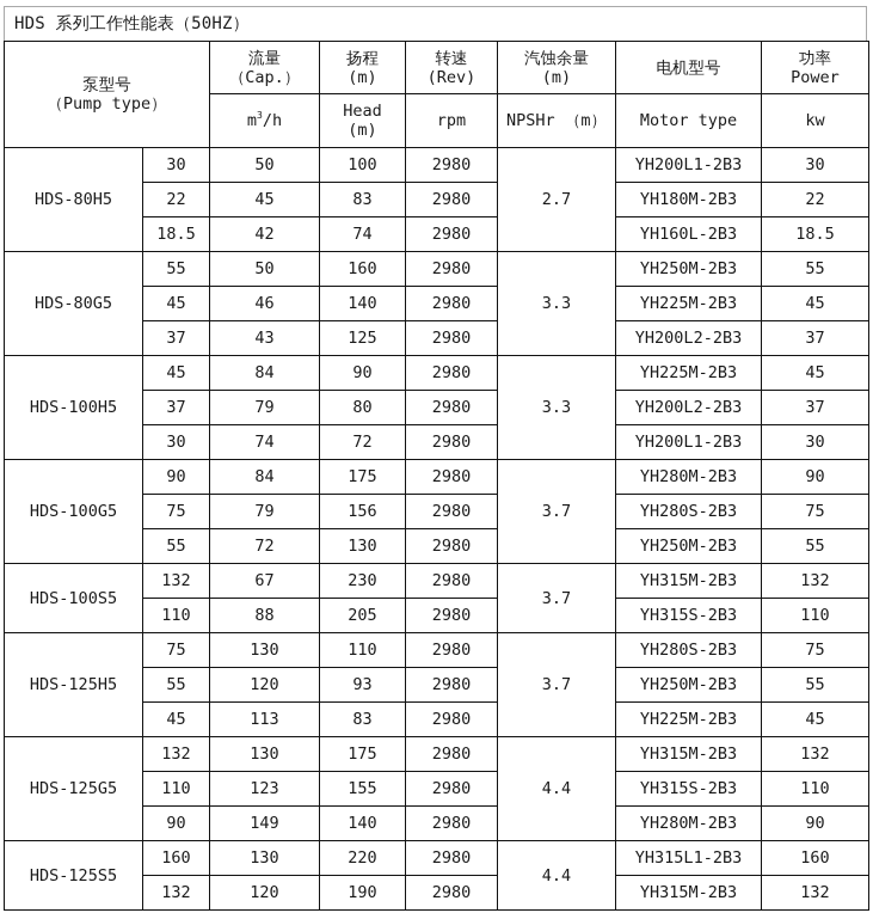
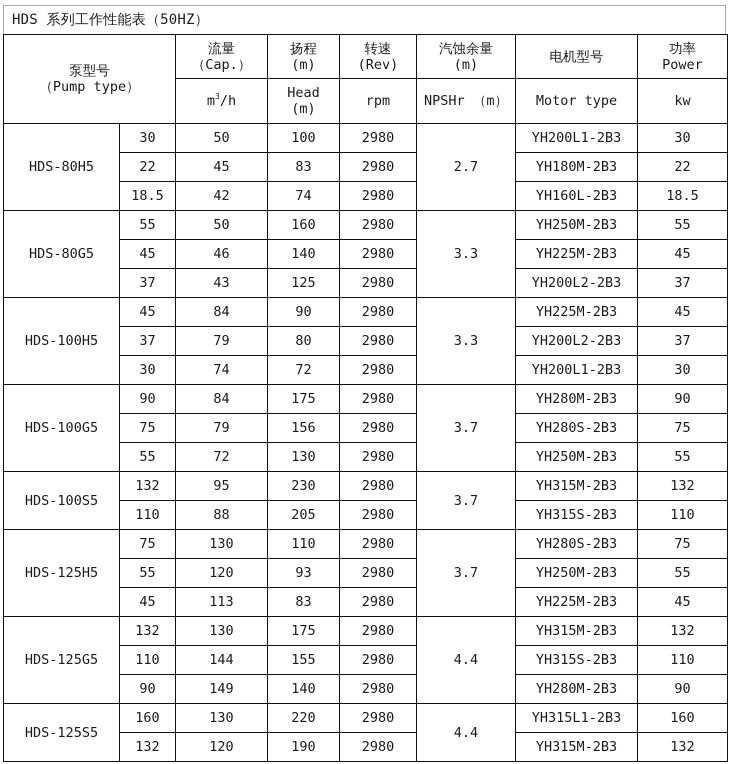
  HDS 系列工作性能表（50HZ）
  泵型号 （Pump type）	流量 （Cap.）	扬程 (m)	转速 (Rev)	汽蚀余量 (m)	电机型号	功率 Power
  m3/h	Head (m)	rpm	NPSHr （m）	Motor type	kw
  HDS-80H5	30	50	100	2980	2.7	YH200L1-2B3	30
  22	45	83	2980	YH180M-2B3	22
  18.5	42	74	2980	YH160L-2B3	18.5
  HDS-80G5	55	50	160	2980	3.3	YH250M-2B3	55
  45	46	140	2980	YH225M-2B3	45
  37	43	125	2980	YH200L2-2B3	37
  HDS-100H5	45	84	90	2980	3.3	YH225M-2B3	45
  37	79	80	2980	YH200L2-2B3	37
  30	74	72	2980	YH200L1-2B3	30
  HDS-100G5	90	84	175	2980	3.7	YH280M-2B3	90
  75	79	156	2980	YH280S-2B3	75
  55	72	130	2980	YH250M-2B3	55
- HDS-100S5	132	67	230	2980	3.7	YH315M-2B3	132
+ HDS-100S5	132	95	230	2980	3.7	YH315M-2B3	132
  110	88	205	2980	YH315S-2B3	110
  HDS-125H5	75	130	110	2980	3.7	YH280S-2B3	75
  55	120	93	2980	YH250M-2B3	55
  45	113	83	2980	YH225M-2B3	45
  HDS-125G5	132	130	175	2980	4.4	YH315M-2B3	132
- 110	123	155	2980	YH315S-2B3	110
+ 110	144	155	2980	YH315S-2B3	110
  90	149	140	2980	YH280M-2B3	90
  HDS-125S5	160	130	220	2980	4.4	YH315L1-2B3	160
  132	120	190	2980	YH315M-2B3	132
